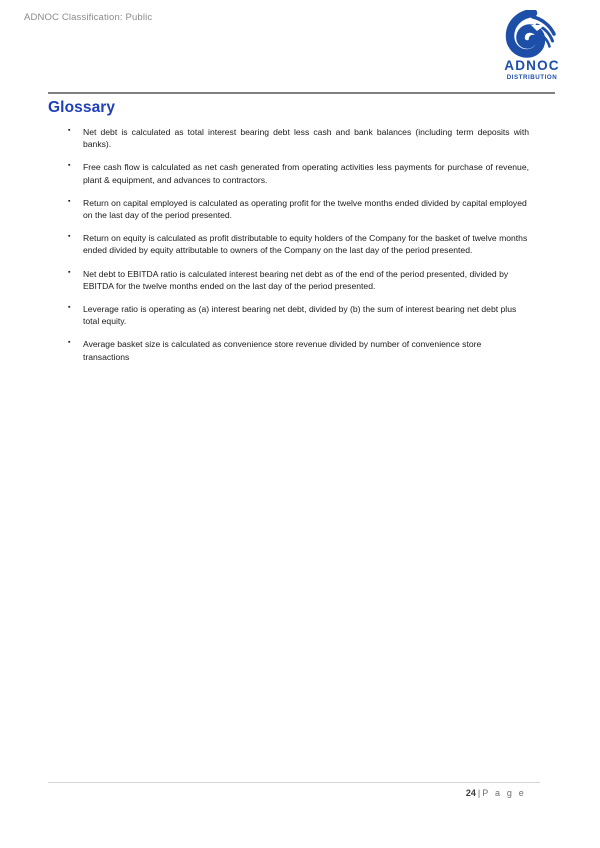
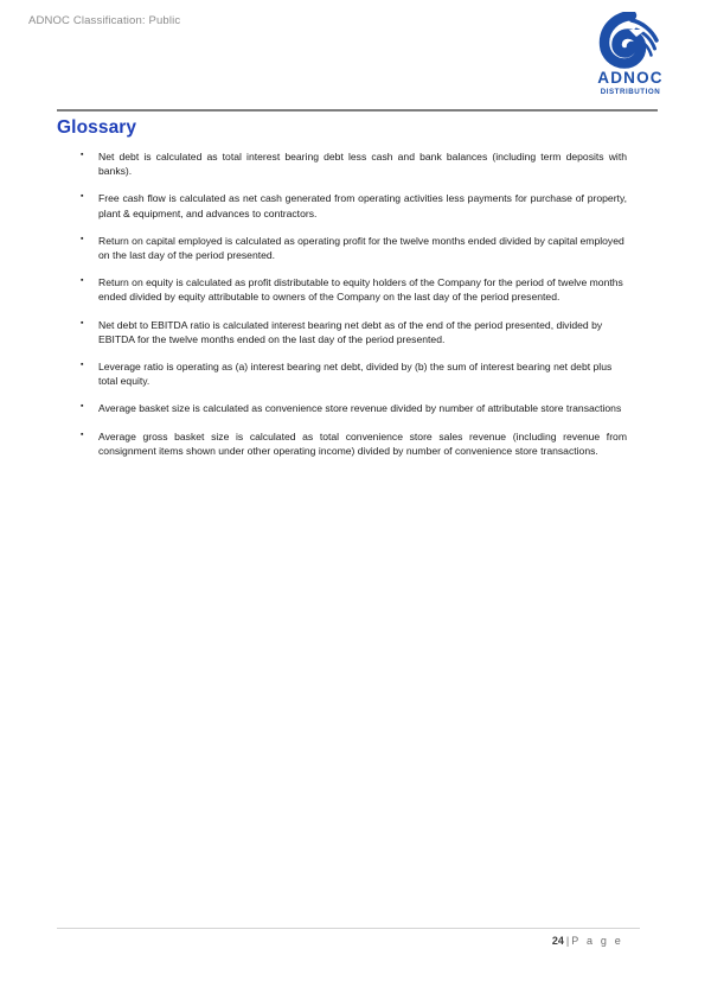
  ADNOC Classification: Public
  ADNOC
  Glossary
  Net debt is calculated as total interest bearing debt less cash and bank balances (including term deposits with banks).
- Free cash flow is calculated as net cash generated from operating activities less payments for purchase of revenue, plant & equipment, and advances to contractors.
+ Free cash flow is calculated as net cash generated from operating activities less payments for purchase of property, plant & equipment, and advances to contractors.
  Return on capital employed is calculated as operating profit for the twelve months ended divided by capital employed on the last day of the period presented.
- Return on equity is calculated as profit distributable to equity holders of the Company for the basket of twelve months ended divided by equity attributable to owners of the Company on the last day of the period presented.
+ Return on equity is calculated as profit distributable to equity holders of the Company for the period of twelve months ended divided by equity attributable to owners of the Company on the last day of the period presented.
  Net debt to EBITDA ratio is calculated interest bearing net debt as of the end of the period presented, divided by EBITDA for the twelve months ended on the last day of the period presented.
  Leverage ratio is operating as (a) interest bearing net debt, divided by (b) the sum of interest bearing net debt plus total equity.
- Average basket size is calculated as convenience store revenue divided by number of convenience store transactions
+ Average basket size is calculated as convenience store revenue divided by number of attributable store transactions
+ Average gross basket size is calculated as total convenience store sales revenue (including revenue from consignment items shown under other operating income) divided by number of convenience store transactions.
  24 | P a g e
